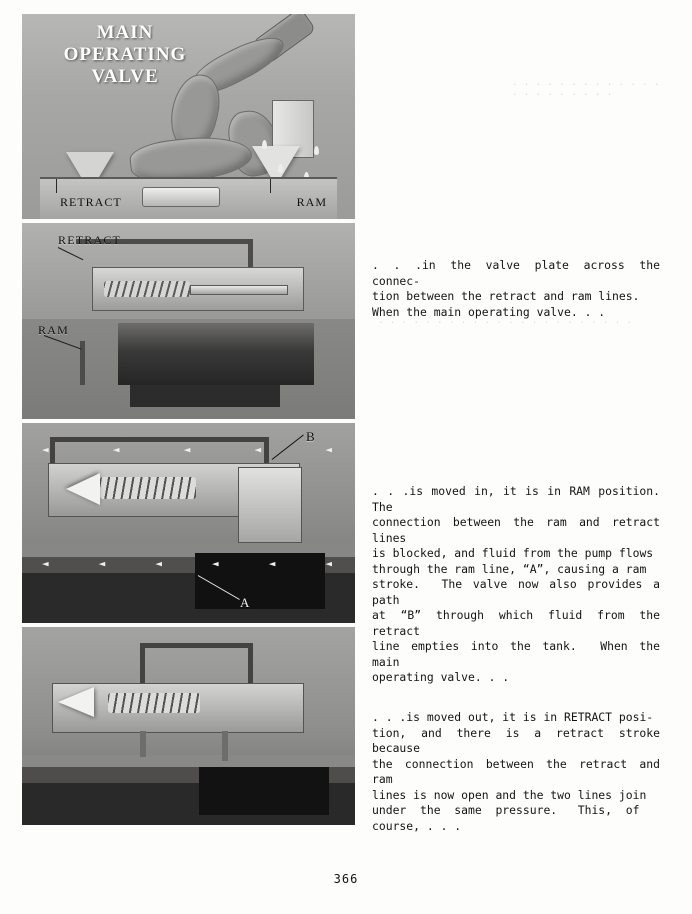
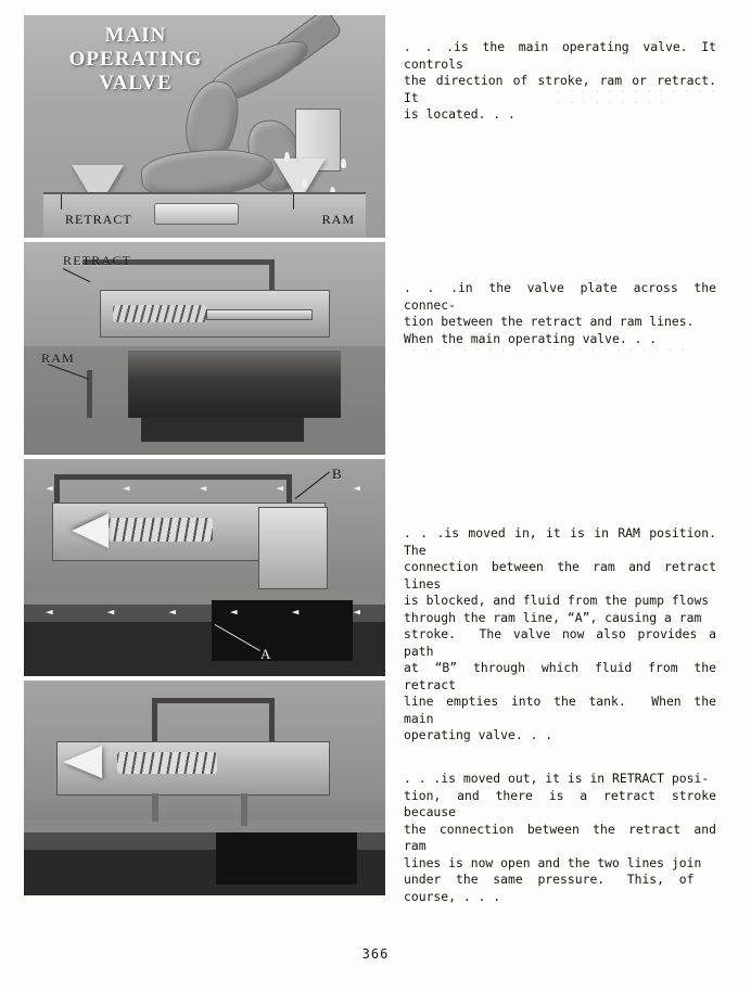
  MAIN OPERATING VALVE
  RETRACT
  RAM
  RETRACT
  RAM
  ◄
  ◄
  ◄
  ◄
  ◄
  ◄
  ◄
  ◄
  ◄
  ◄
  ◄
  B
  A
+ . . .is the main operating valve. It controls
+ the direction of stroke, ram or retract. It
+ is located. . .
  . . . . . . . . . . . . . . . . . . . . . .
  . . .in the valve plate across the connec-
  tion between the retract and ram lines.
  When the main operating valve. . .
  . . . . . . . . . . . . . . . . . . . . . .
  . . .is moved in, it is in RAM position. The
  connection between the ram and retract lines
  is blocked, and fluid from the pump flows
  through the ram line, “A”, causing a ram
  stroke. The valve now also provides a path
  at “B” through which fluid from the retract
  line empties into the tank. When the main
  operating valve. . .
  . . .is moved out, it is in RETRACT posi-
  tion, and there is a retract stroke because
  the connection between the retract and ram
  lines is now open and the two lines join
  under the same pressure. This, of
  course, . . .
  366
